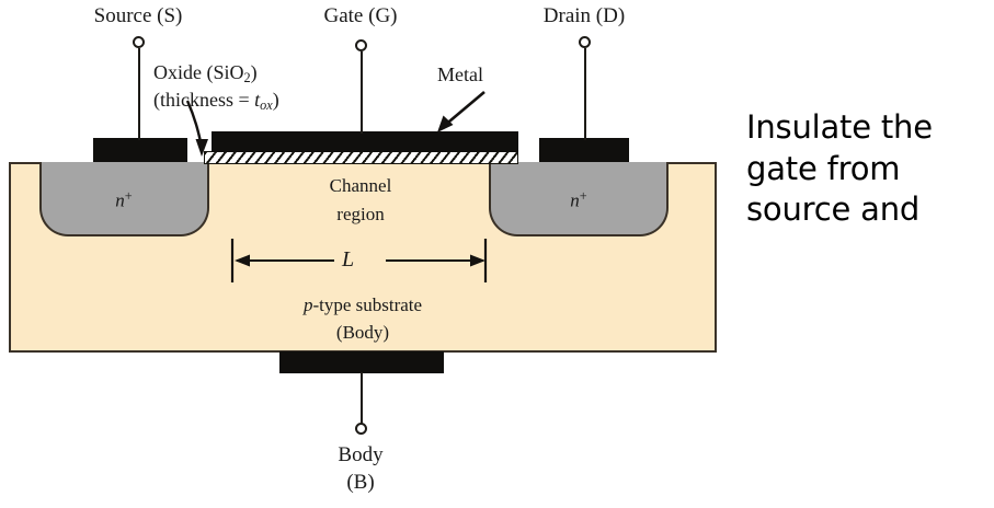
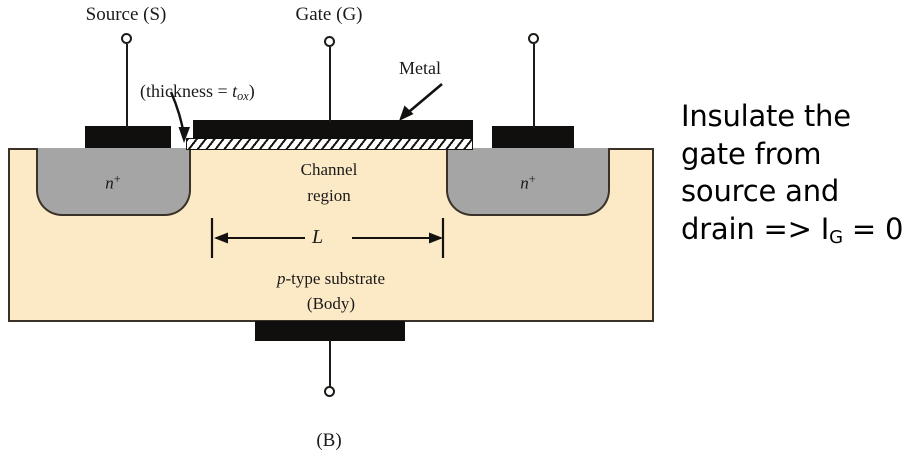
  Source (S)
  Gate (G)
- Drain (D)
- Body
  (B)
- Oxide (SiO2)
  (thickness = tox)
  Metal
  Channel
  region
  n+
  n+
  p-type substrate
  (Body)
  L
  Insulate the
  gate from
  source and
+ drain => IG = 0
